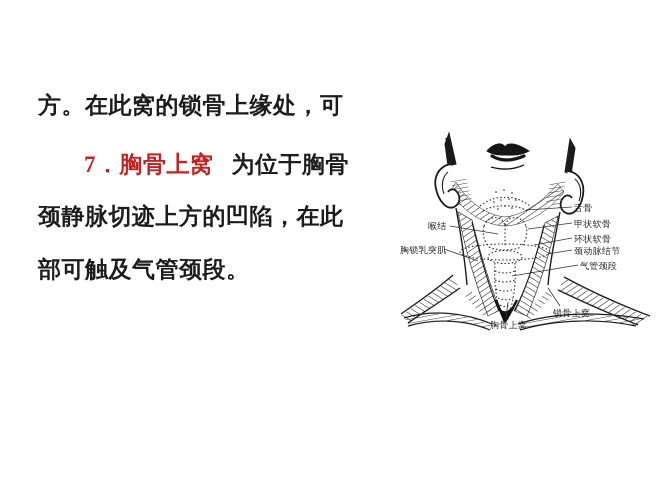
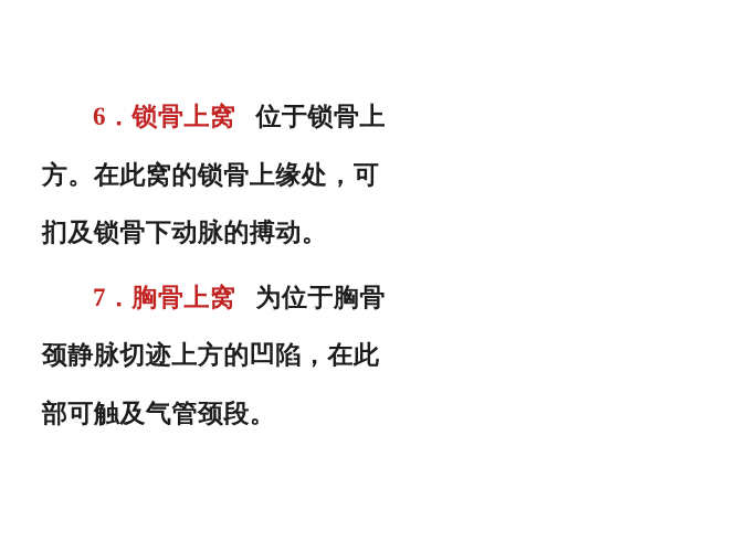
+ 6．锁骨上窝 位于锁骨上
  方。在此窝的锁骨上缘处，可
+ 扪及锁骨下动脉的搏动。
  7．胸骨上窝 为位于胸骨
  颈静脉切迹上方的凹陷，在此
  部可触及气管颈段。
- 喉结
- 胸锁乳突肌
- 舌骨
- 甲状软骨
- 环状软骨
- 颈动脉结节
- 气管颈段
- 锁骨上窝
- 胸骨上窝
